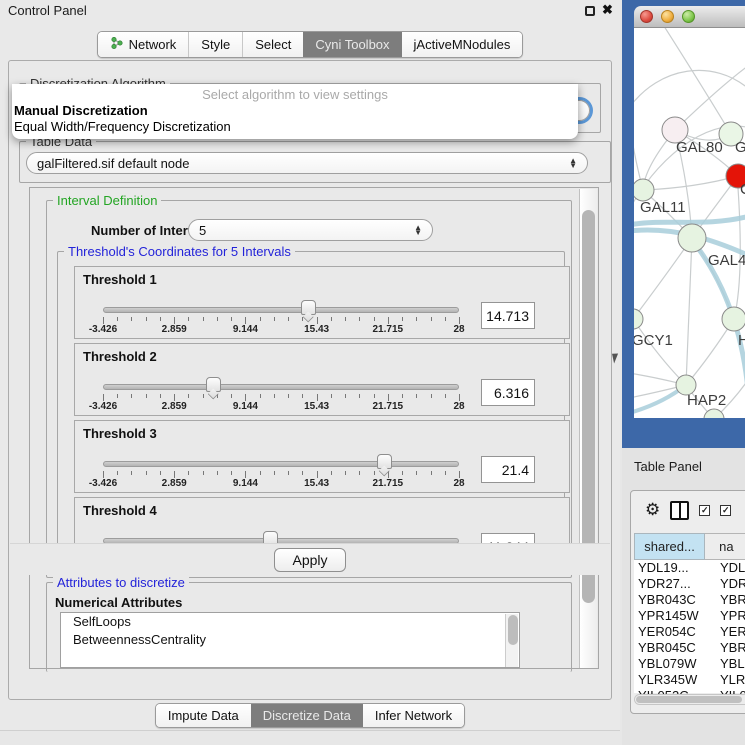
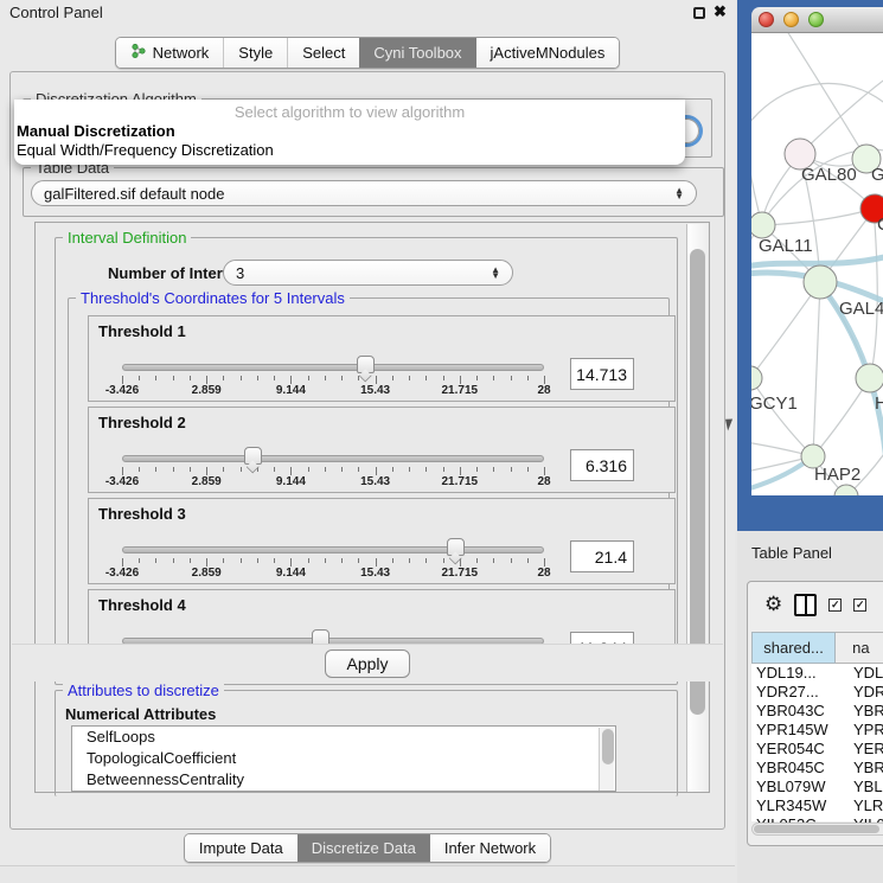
  Control Panel
  ✖
  Network
  Style
  Select
  Cyni Toolbox
  jActiveMNodules
  Table Data
  galFiltered.sif default node
  ▲
  ▼
  Interval Definition
  Number of Inter
- 5
+ 3
  ▲
  ▼
  Threshold's Coordinates for 5 Intervals
  Threshold 1
  -3.426
  2.859
  9.144
  15.43
  21.715
  28
  14.713
  Threshold 2
  -3.426
  2.859
  9.144
  15.43
  21.715
  28
  6.316
  Threshold 3
  -3.426
  2.859
  9.144
  15.43
  21.715
  28
  21.4
  Threshold 4
  Attributes to discretize
  Numerical Attributes
  SelfLoops
+ TopologicalCoefficient
  BetweennessCentrality
  Apply
- Select algorithm to view settings
+ Select algorithm to view algorithm
  Manual Discretization
  Equal Width/Frequency Discretization
  Impute Data
  Discretize Data
  Infer Network
  GAL80
  GAL11
  GAL4
  GCY1
  H
  HAP2
  Table Panel
  ⚙
  ✓
  ✓
  shared...
  na
  YDL19...
  YDL
  YDR27...
  YDR
  YBR043C
  YBR
  YPR145W
  YPR
  YER054C
  YER
  YBR045C
  YBR
  YBL079W
  YBL
  YLR345W
  YLR
